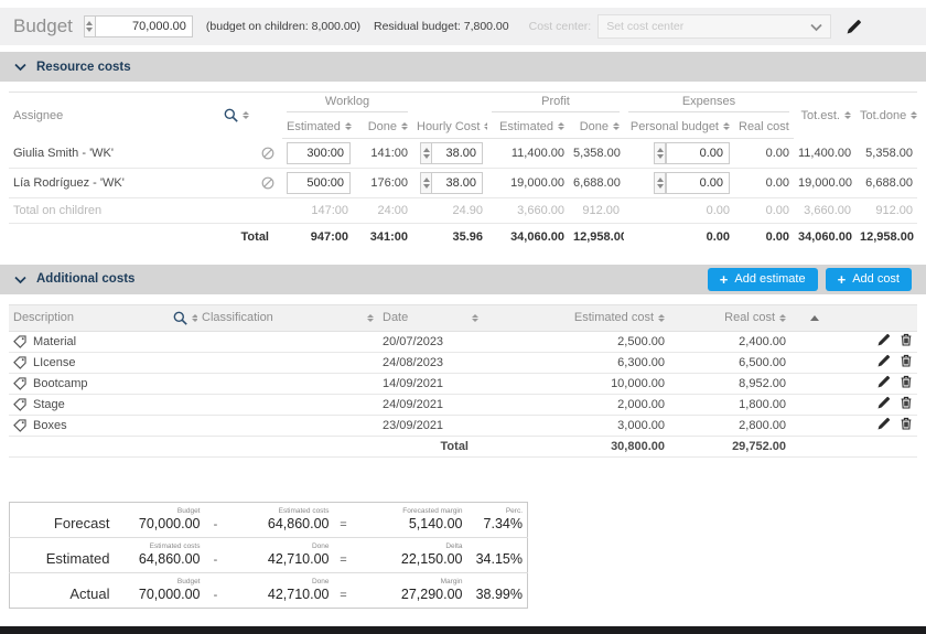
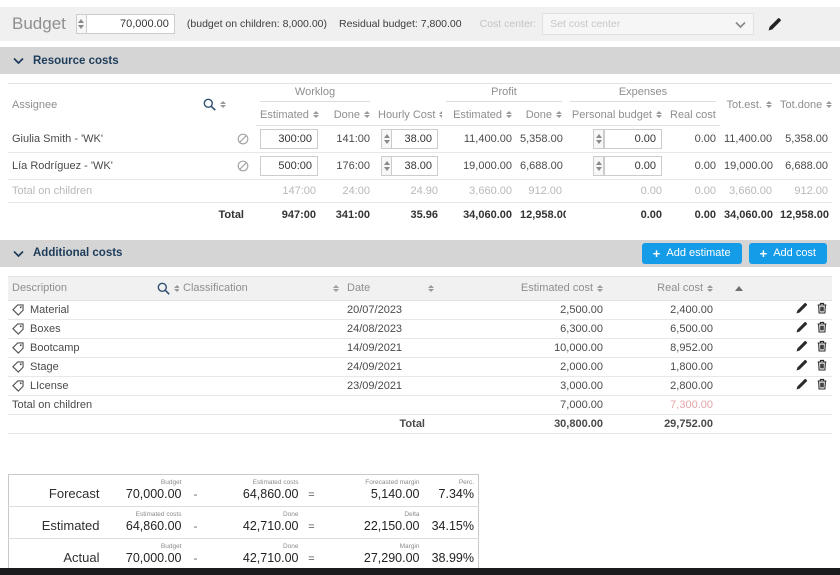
  Budget
  70,000.00
  (budget on children: 8,000.00)
  Residual budget: 7,800.00
  Cost center:
  Set cost center
  Resource costs
  Assignee		Worklog		Profit	Expenses	Tot.est.	Tot.done
  Estimated	Done	Hourly Cost	Estimated	Done	Personal budget	Real cost
  Giulia Smith - 'WK'		300:00	141:00	38.00	11,400.00	5,358.00	0.00	0.00	11,400.00	5,358.00
  Lía Rodríguez - 'WK'		500:00	176:00	38.00	19,000.00	6,688.00	0.00	0.00	19,000.00	6,688.00
  Total on children	147:00	24:00	24.90	3,660.00	912.00	0.00	0.00	3,660.00	912.00
  Total	947:00	341:00	35.96	34,060.00	12,958.00	0.00	0.00	34,060.00	12,958.00
  Additional costs
  +
  Add estimate
  +
  Add cost
  Description		Classification		Date		Estimated cost	Real cost
  Material				20/07/2023		2,500.00	2,400.00
- LIcense				24/08/2023		6,300.00	6,500.00
+ Boxes				24/08/2023		6,300.00	6,500.00
  Bootcamp				14/09/2021		10,000.00	8,952.00
  Stage				24/09/2021		2,000.00	1,800.00
- Boxes				23/09/2021		3,000.00	2,800.00
+ LIcense				23/09/2021		3,000.00	2,800.00
+ Total on children	7,000.00	7,300.00
  Total	30,800.00	29,752.00
  Actual	70,000.00	-	42,710.00	=	27,290.00	38.99%
